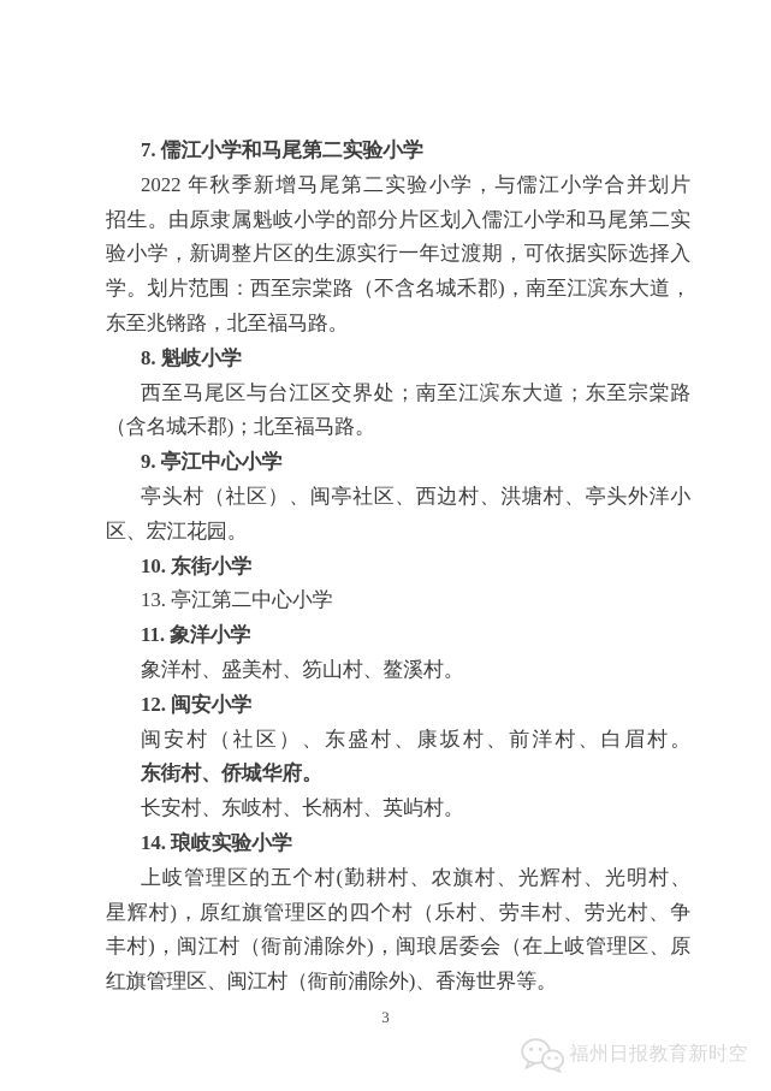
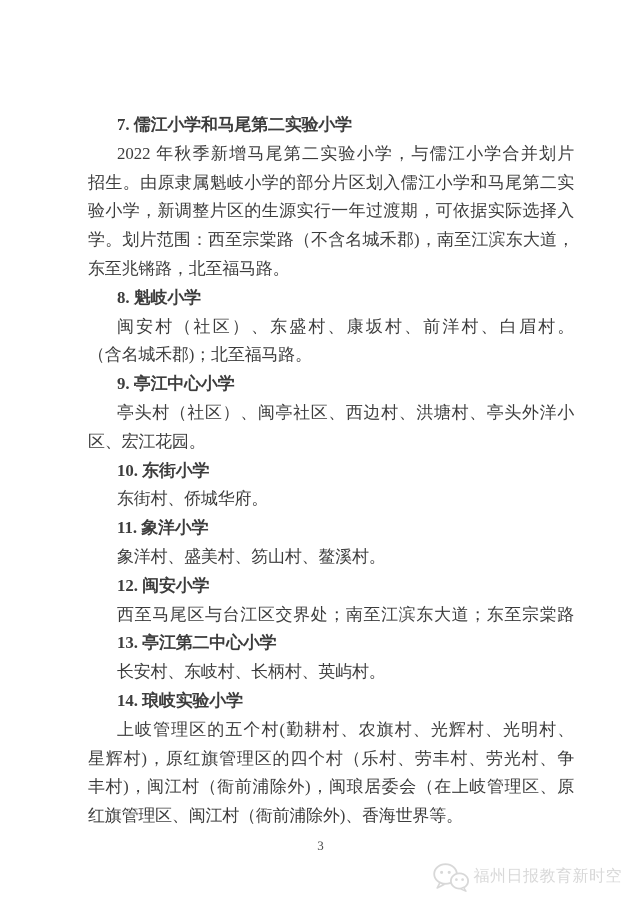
  7. 儒江小学和马尾第二实验小学
  2022 年秋季新增马尾第二实验小学，与儒江小学合并划片
  招生。由原隶属魁岐小学的部分片区划入儒江小学和马尾第二实
  验小学，新调整片区的生源实行一年过渡期，可依据实际选择入
  学。划片范围：西至宗棠路（不含名城禾郡)，南至江滨东大道，
  东至兆锵路，北至福马路。
  8. 魁岐小学
- 西至马尾区与台江区交界处；南至江滨东大道；东至宗棠路
+ 闽安村（社区）、东盛村、康坂村、前洋村、白眉村。
  （含名城禾郡)；北至福马路。
  9. 亭江中心小学
  亭头村（社区）、闽亭社区、西边村、洪塘村、亭头外洋小
  区、宏江花园。
  10. 东街小学
- 13. 亭江第二中心小学
+ 东街村、侨城华府。
  11. 象洋小学
  象洋村、盛美村、笏山村、鳌溪村。
  12. 闽安小学
- 闽安村（社区）、东盛村、康坂村、前洋村、白眉村。
+ 西至马尾区与台江区交界处；南至江滨东大道；东至宗棠路
- 东街村、侨城华府。
+ 13. 亭江第二中心小学
  长安村、东岐村、长柄村、英屿村。
  14. 琅岐实验小学
  上岐管理区的五个村(勤耕村、农旗村、光辉村、光明村、
  星辉村)，原红旗管理区的四个村（乐村、劳丰村、劳光村、争
  丰村)，闽江村（衙前浦除外)，闽琅居委会（在上岐管理区、原
  红旗管理区、闽江村（衙前浦除外)、香海世界等。
  3
  福州日报教育新时空
